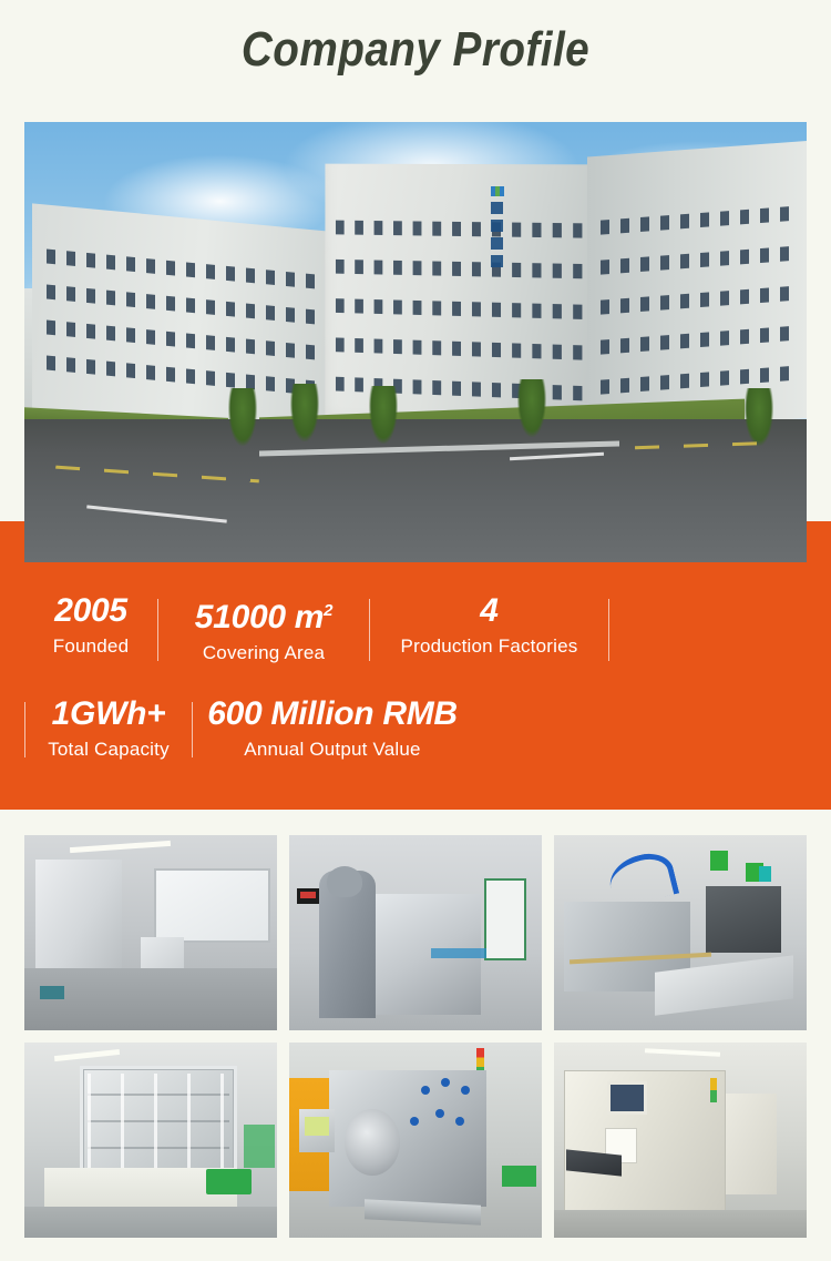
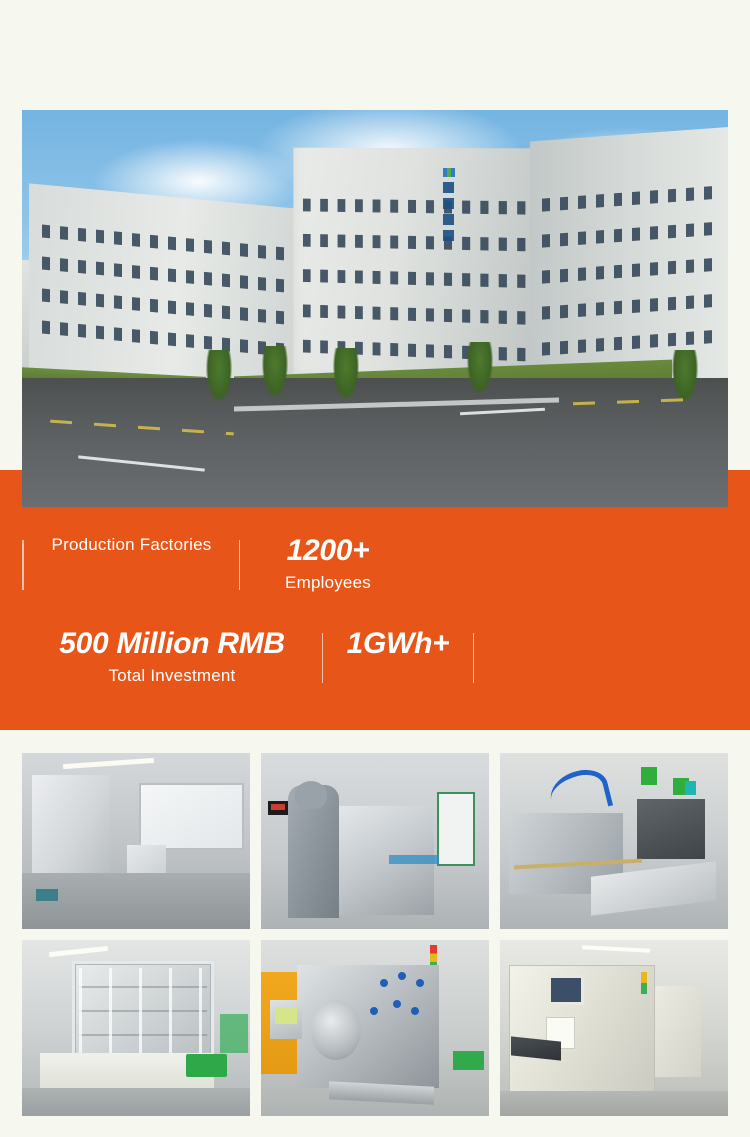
- Company Profile
- 2005
- Founded
- 51000 m2
- Covering Area
- 4
  Production Factories
+ 1200+
+ Employees
+ 500 Million RMB
+ Total Investment
  1GWh+
- Total Capacity
- 600 Million RMB
- Annual Output Value
